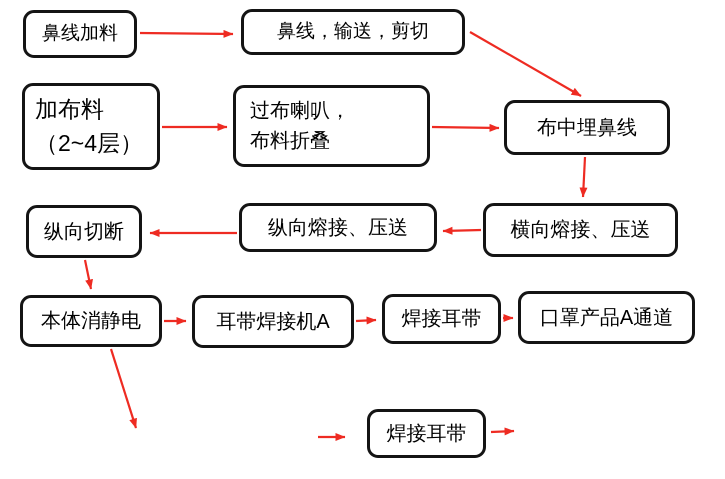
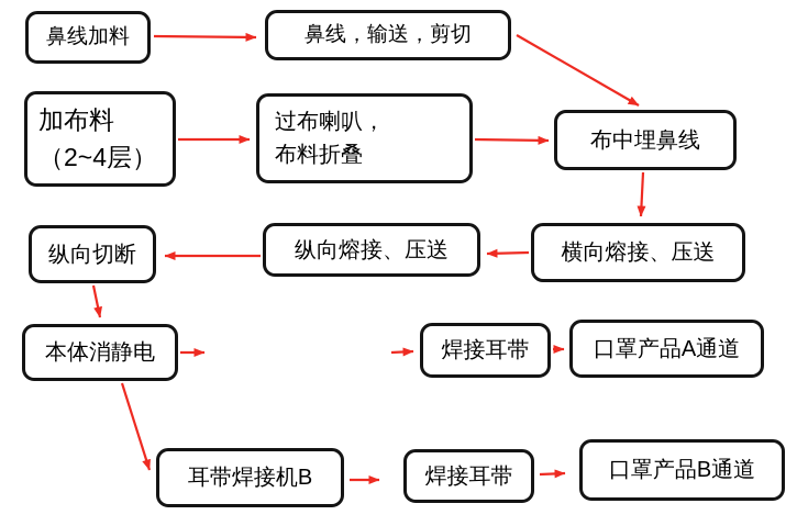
  鼻线加料
  鼻线，输送，剪切
  加布料
  （2~4层）
  过布喇叭，
  布料折叠
  布中埋鼻线
  横向熔接、压送
  纵向熔接、压送
  纵向切断
  本体消静电
- 耳带焊接机A
  焊接耳带
  口罩产品A通道
+ 耳带焊接机B
  焊接耳带
+ 口罩产品B通道
